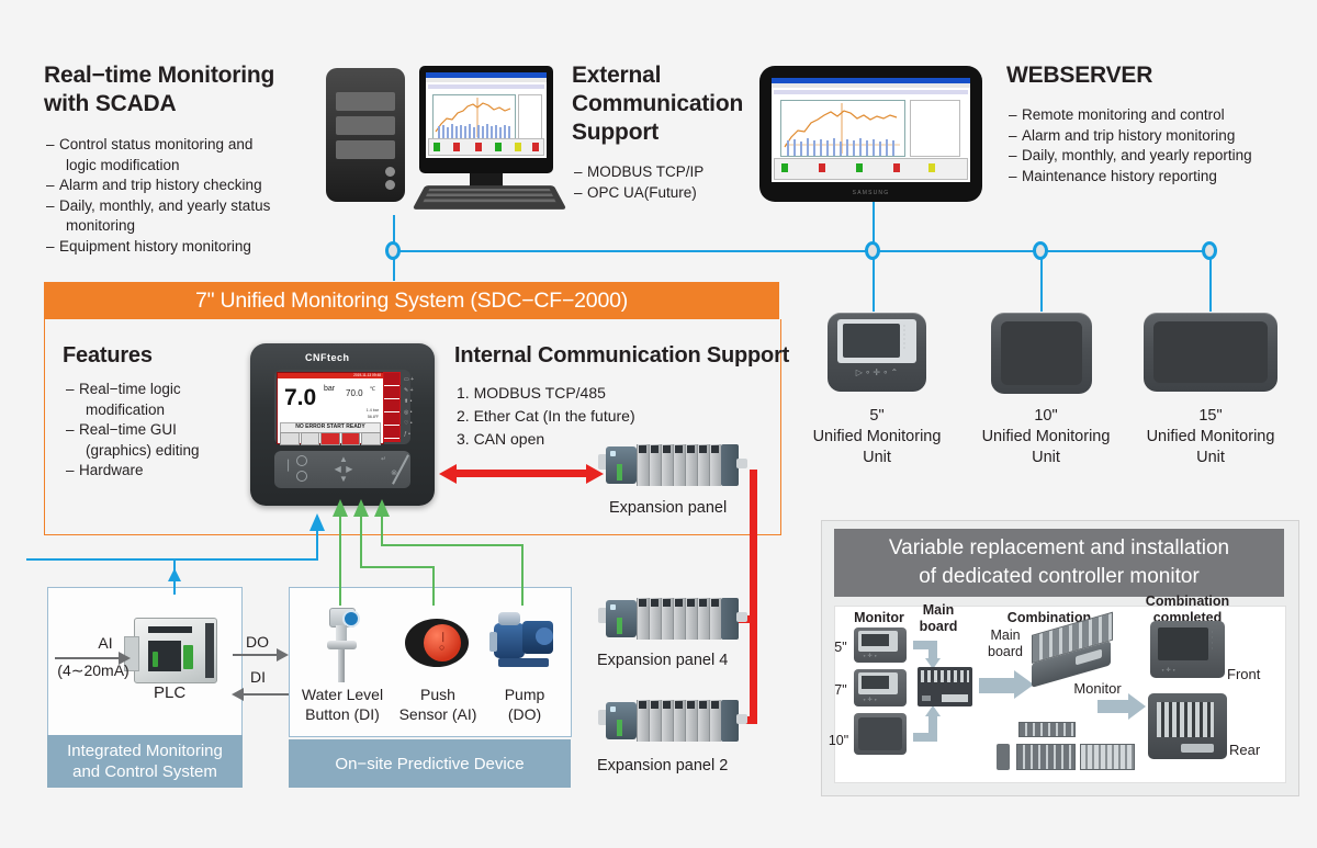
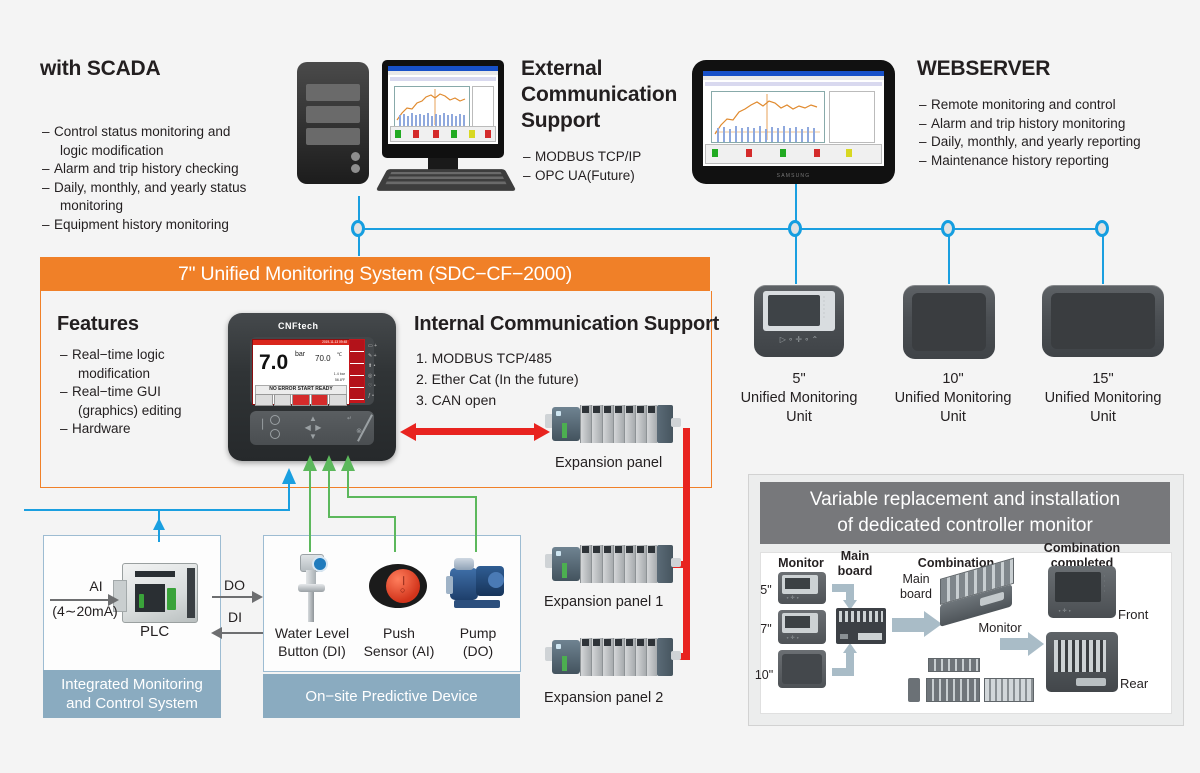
- Real−time Monitoring
  with SCADA
  –
  Control status monitoring and
  logic modification
  –
  Alarm and trip history checking
  –
  Daily, monthly, and yearly status
  monitoring
  –
  Equipment history monitoring
  External
  Communication
  Support
  –
  MODBUS TCP/IP
  –
  OPC UA(Future)
  WEBSERVER
  –
  Remote monitoring and control
  –
  Alarm and trip history monitoring
  –
  Daily, monthly, and yearly reporting
  –
  Maintenance history reporting
  7" Unified Monitoring System (SDC−CF−2000)
  Features
  –
  Real−time logic
  modification
  –
  Real−time GUI
  (graphics) editing
  –
  Hardware
  CNFtech
  7.0
  70.0
  ❘
  ▲
  ◀ ▶
  ▼
  Internal Communication Support
  1. MODBUS TCP/485
  2. Ether Cat (In the future)
  3. CAN open
  Expansion panel
  ▷ ∘ ✛ ∘ ⌃
  5"
  Unified Monitoring
  Unit
  10"
  Unified Monitoring
  Unit
  15"
  Unified Monitoring
  Unit
- Expansion panel 4
+ Expansion panel 1
  Expansion panel 2
  Integrated Monitoring
  and Control System
  PLC
  AI
  (4∼20mA)
  DO
  DI
  On−site Predictive Device
  Water Level
  Button (DI)
  ❘
  ○
  Push
  Sensor (AI)
  Pump
  (DO)
  Variable replacement and installation
  of dedicated controller monitor
  Monitor
  Main
  board
  Combination
  Combination
  completed
  5"
  7"
  10"
  Main
  board
  Monitor
  Front
  Rear
